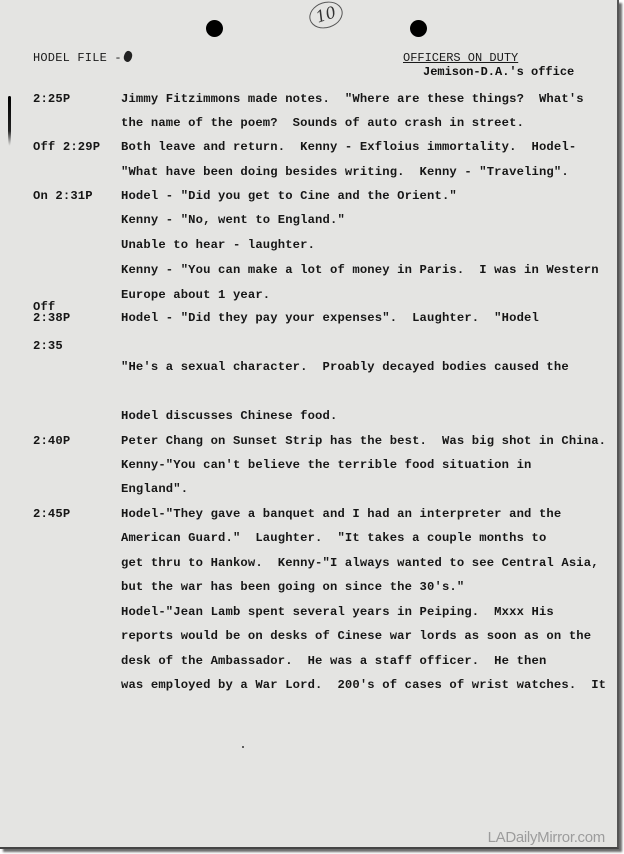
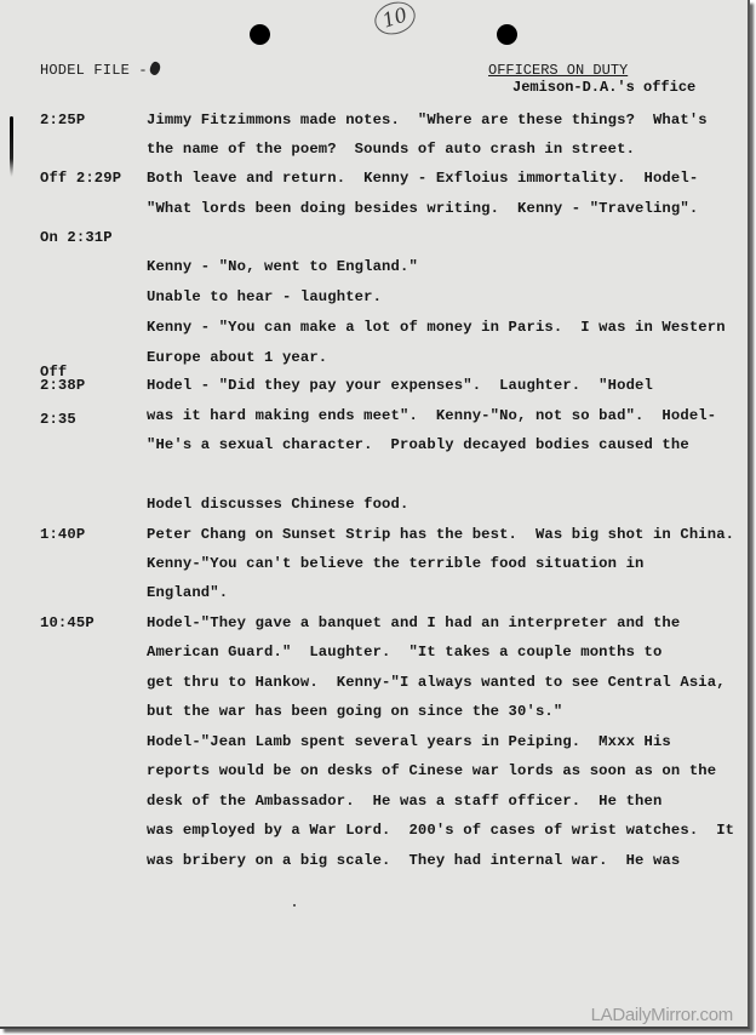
  HODEL FILE -
  OFFICERS ON DUTY
  Jemison-D.A.'s office
  2:25P
  Jimmy Fitzimmons made notes. "Where are these things? What's
  the name of the poem? Sounds of auto crash in street.
  Off 2:29P
  Both leave and return. Kenny - Exfloius immortality. Hodel-
- "What have been doing besides writing. Kenny - "Traveling".
+ "What lords been doing besides writing. Kenny - "Traveling".
  On 2:31P
- Hodel - "Did you get to Cine and the Orient."
  Kenny - "No, went to England."
  Unable to hear - laughter.
  Kenny - "You can make a lot of money in Paris. I was in Western
  Off
  2:35
  Europe about 1 year.
  2:38P
  Hodel - "Did they pay your expenses". Laughter. "Hodel
+ was it hard making ends meet". Kenny-"No, not so bad". Hodel-
  "He's a sexual character. Proably decayed bodies caused the
  Hodel discusses Chinese food.
- 2:40P
+ 1:40P
  Peter Chang on Sunset Strip has the best. Was big shot in China.
  Kenny-"You can't believe the terrible food situation in
  England".
- 2:45P
+ 10:45P
  Hodel-"They gave a banquet and I had an interpreter and the
  American Guard." Laughter. "It takes a couple months to
  get thru to Hankow. Kenny-"I always wanted to see Central Asia,
  but the war has been going on since the 30's."
  Hodel-"Jean Lamb spent several years in Peiping. Mxxx His
  reports would be on desks of Cinese war lords as soon as on the
  desk of the Ambassador. He was a staff officer. He then
  was employed by a War Lord. 200's of cases of wrist watches. It
+ was bribery on a big scale. They had internal war. He was
  LADailyMirror.com
